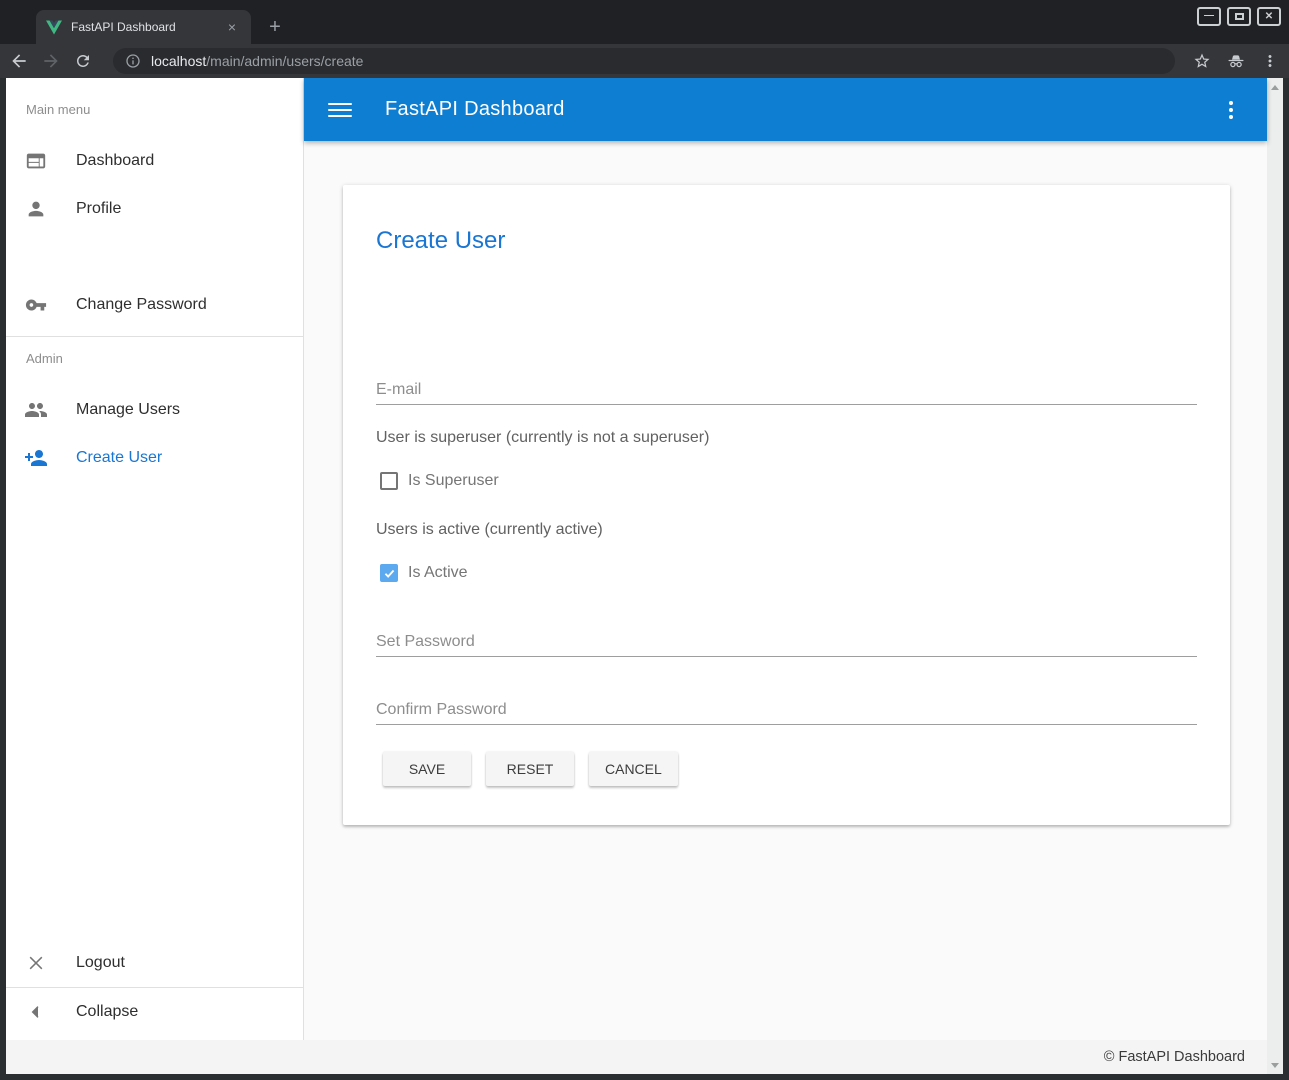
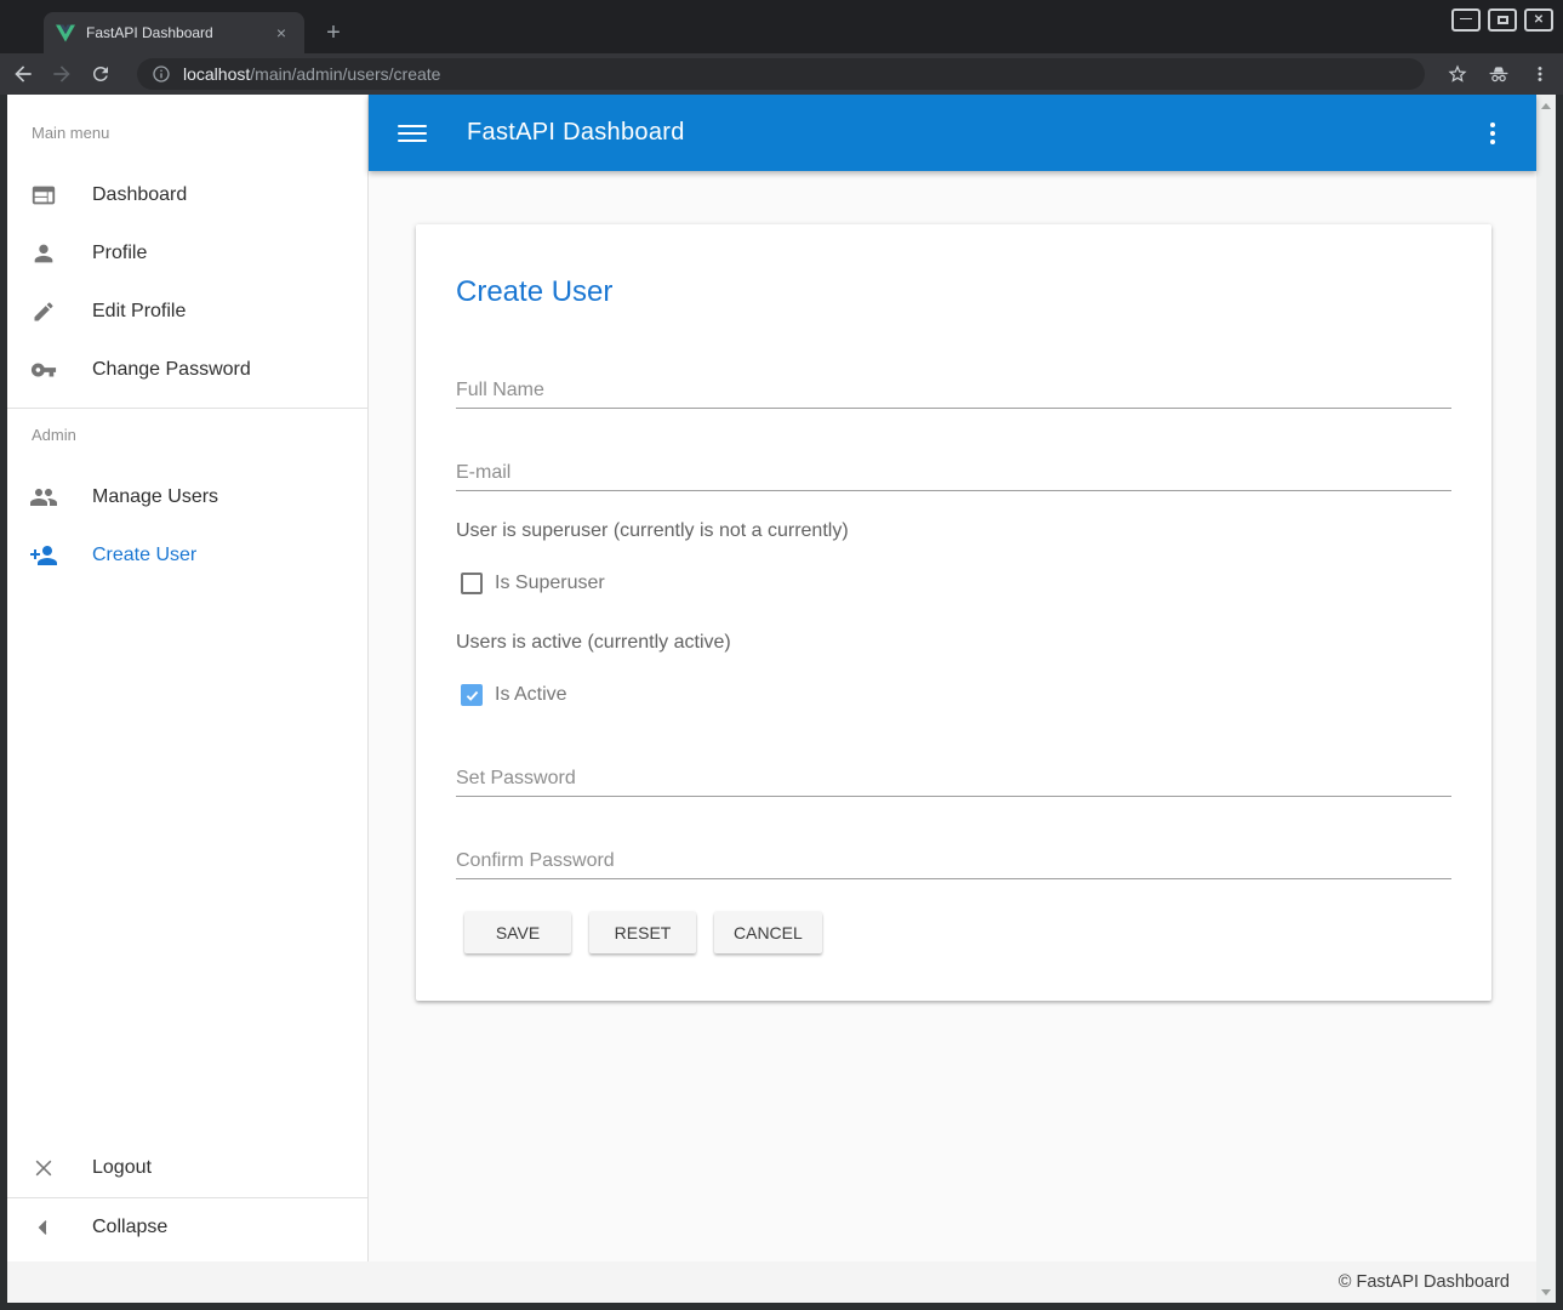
  FastAPI Dashboard
  ×
  +
  —
  ✕
  localhost/main/admin/users/create
  Main menu
  Dashboard
  Profile
+ Edit Profile
  Change Password
  Admin
  Manage Users
  Create User
  Logout
  Collapse
  FastAPI Dashboard
  Create User
+ Full Name
  E-mail
- User is superuser (currently is not a superuser)
+ User is superuser (currently is not a currently)
  Is Superuser
  Users is active (currently active)
  Is Active
  Set Password
  Confirm Password
  SAVE
  RESET
  CANCEL
  © FastAPI Dashboard
